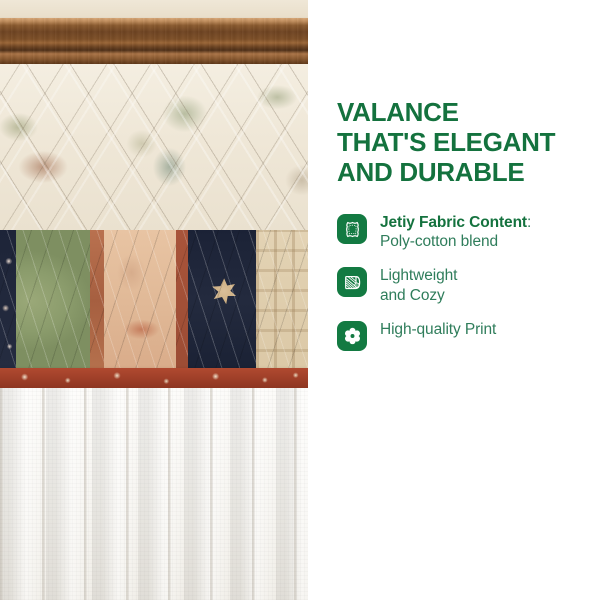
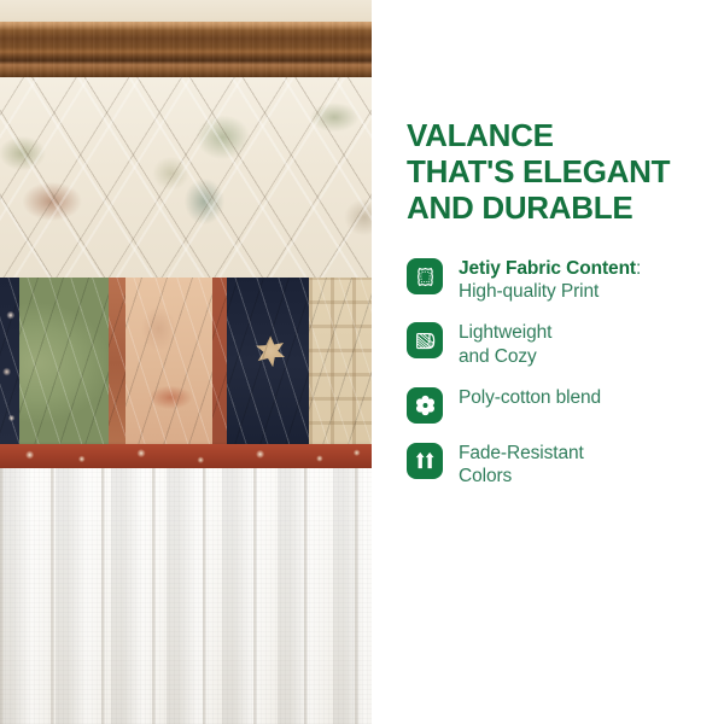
  VALANCE
  THAT'S ELEGANT
  AND DURABLE
  Jetiy Fabric Content:
- Poly-cotton blend
+ High-quality Print
  Lightweight
  and Cozy
- High-quality Print
+ Poly-cotton blend
+ Fade-Resistant
+ Colors
